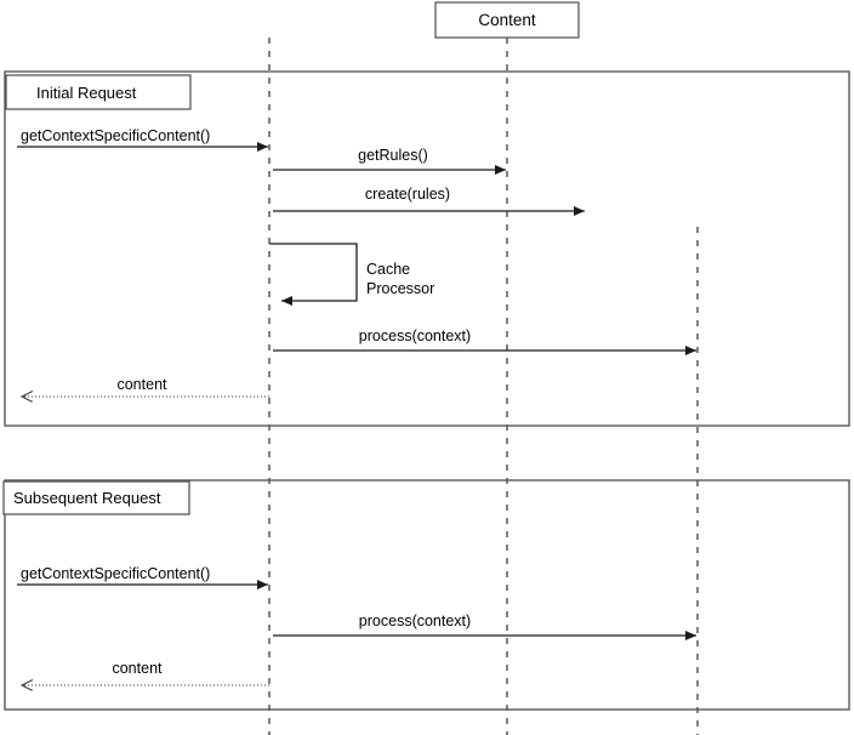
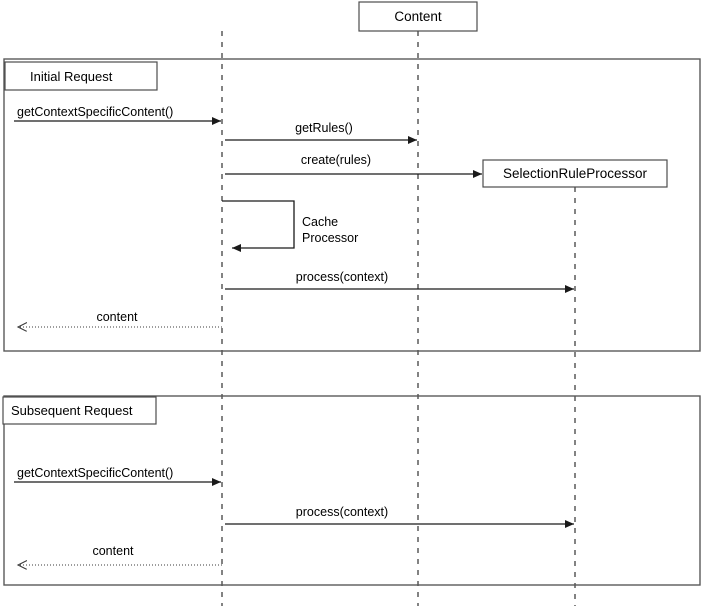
  Initial Request
  Subsequent Request
  Content
+ SelectionRuleProcessor
  getContextSpecificContent()
  getRules()
  create(rules)
  Cache
  Processor
  process(context)
  content
  getContextSpecificContent()
  process(context)
  content
